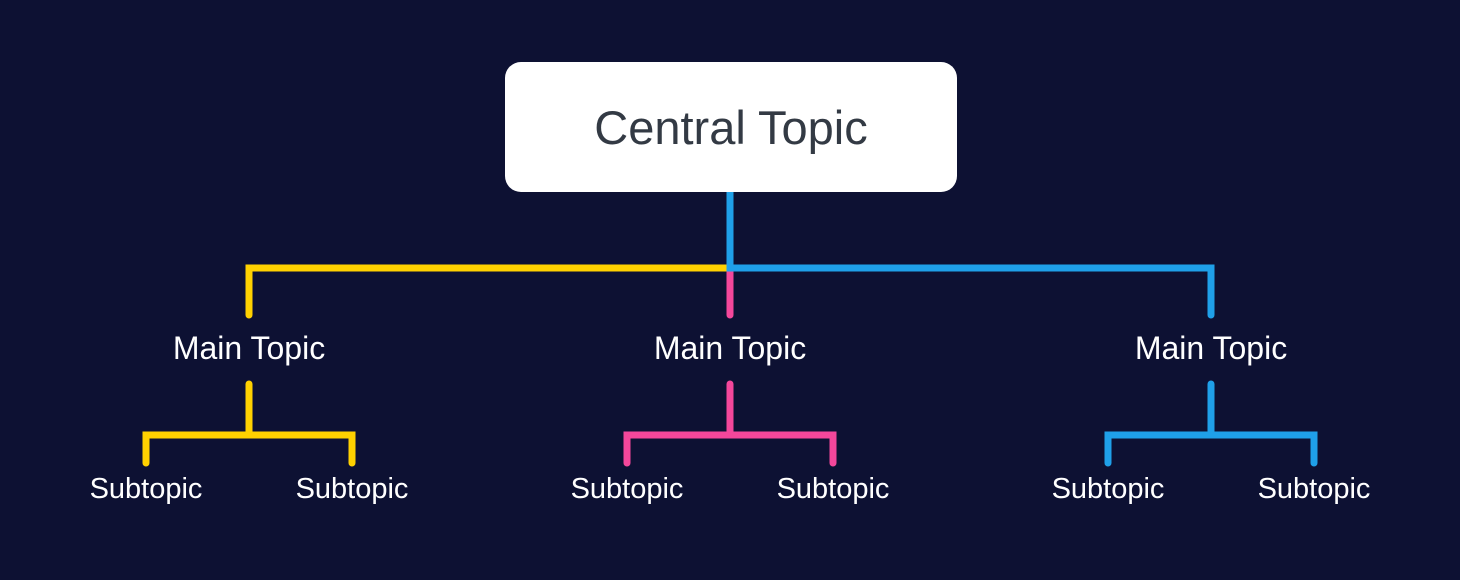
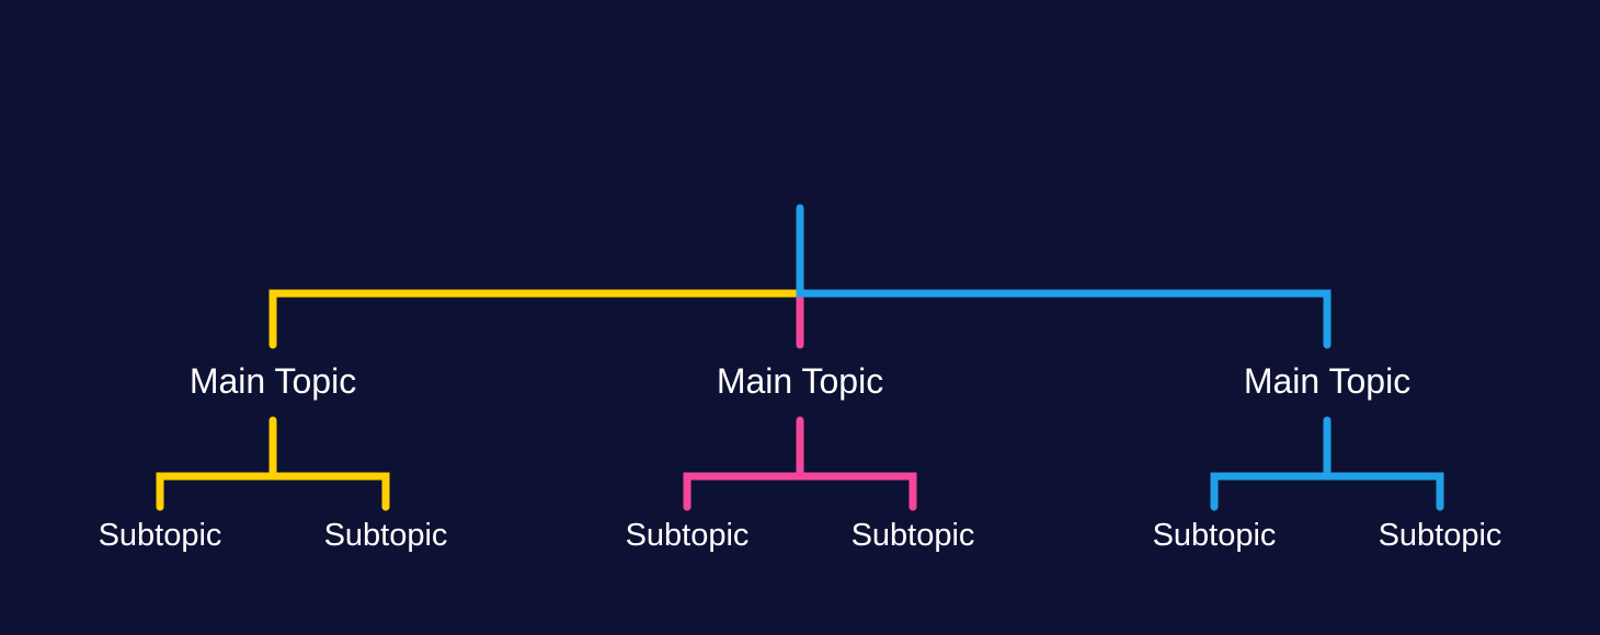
- Central Topic
  Main Topic
  Main Topic
  Main Topic
  Subtopic
  Subtopic
  Subtopic
  Subtopic
  Subtopic
  Subtopic
